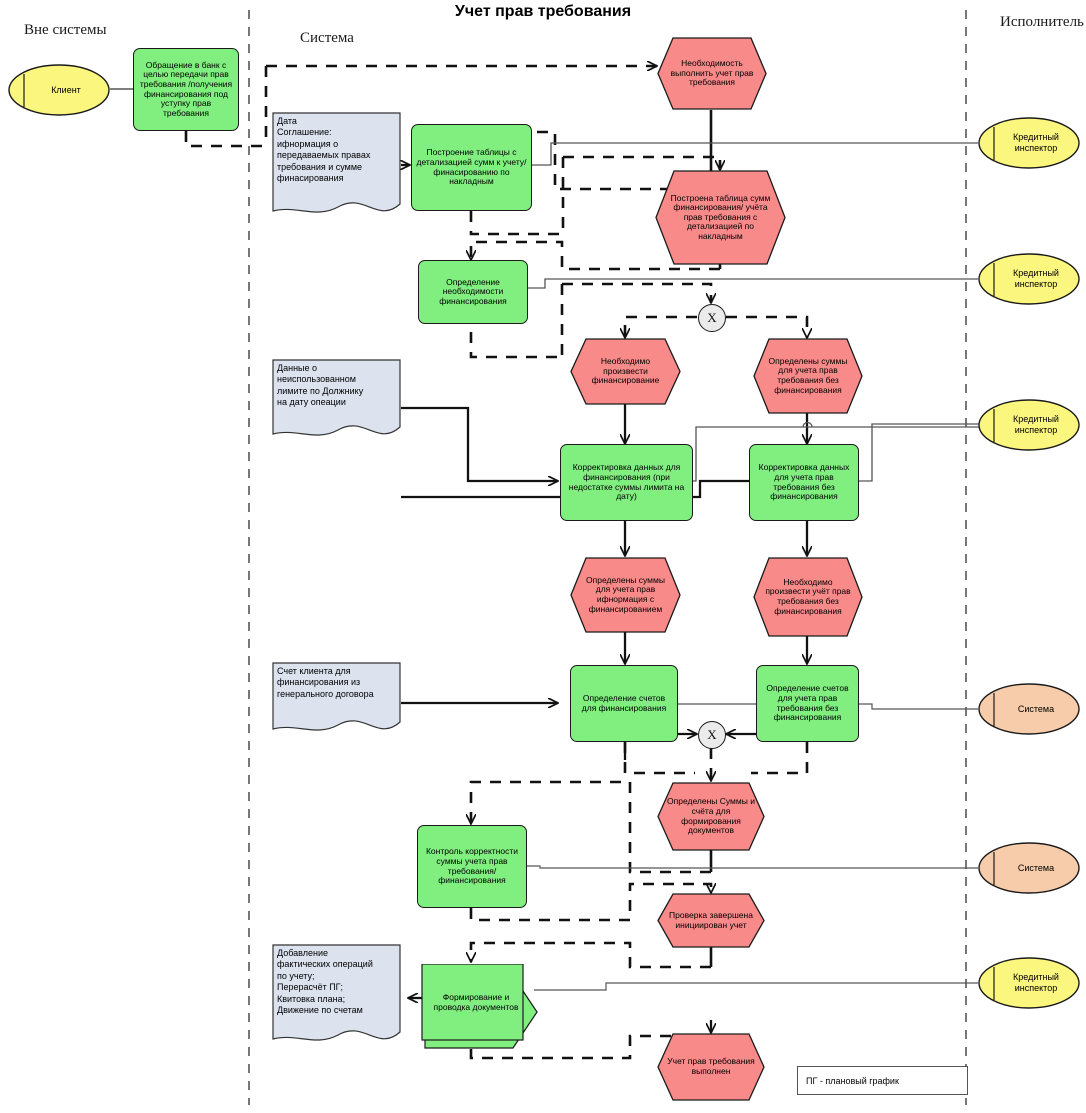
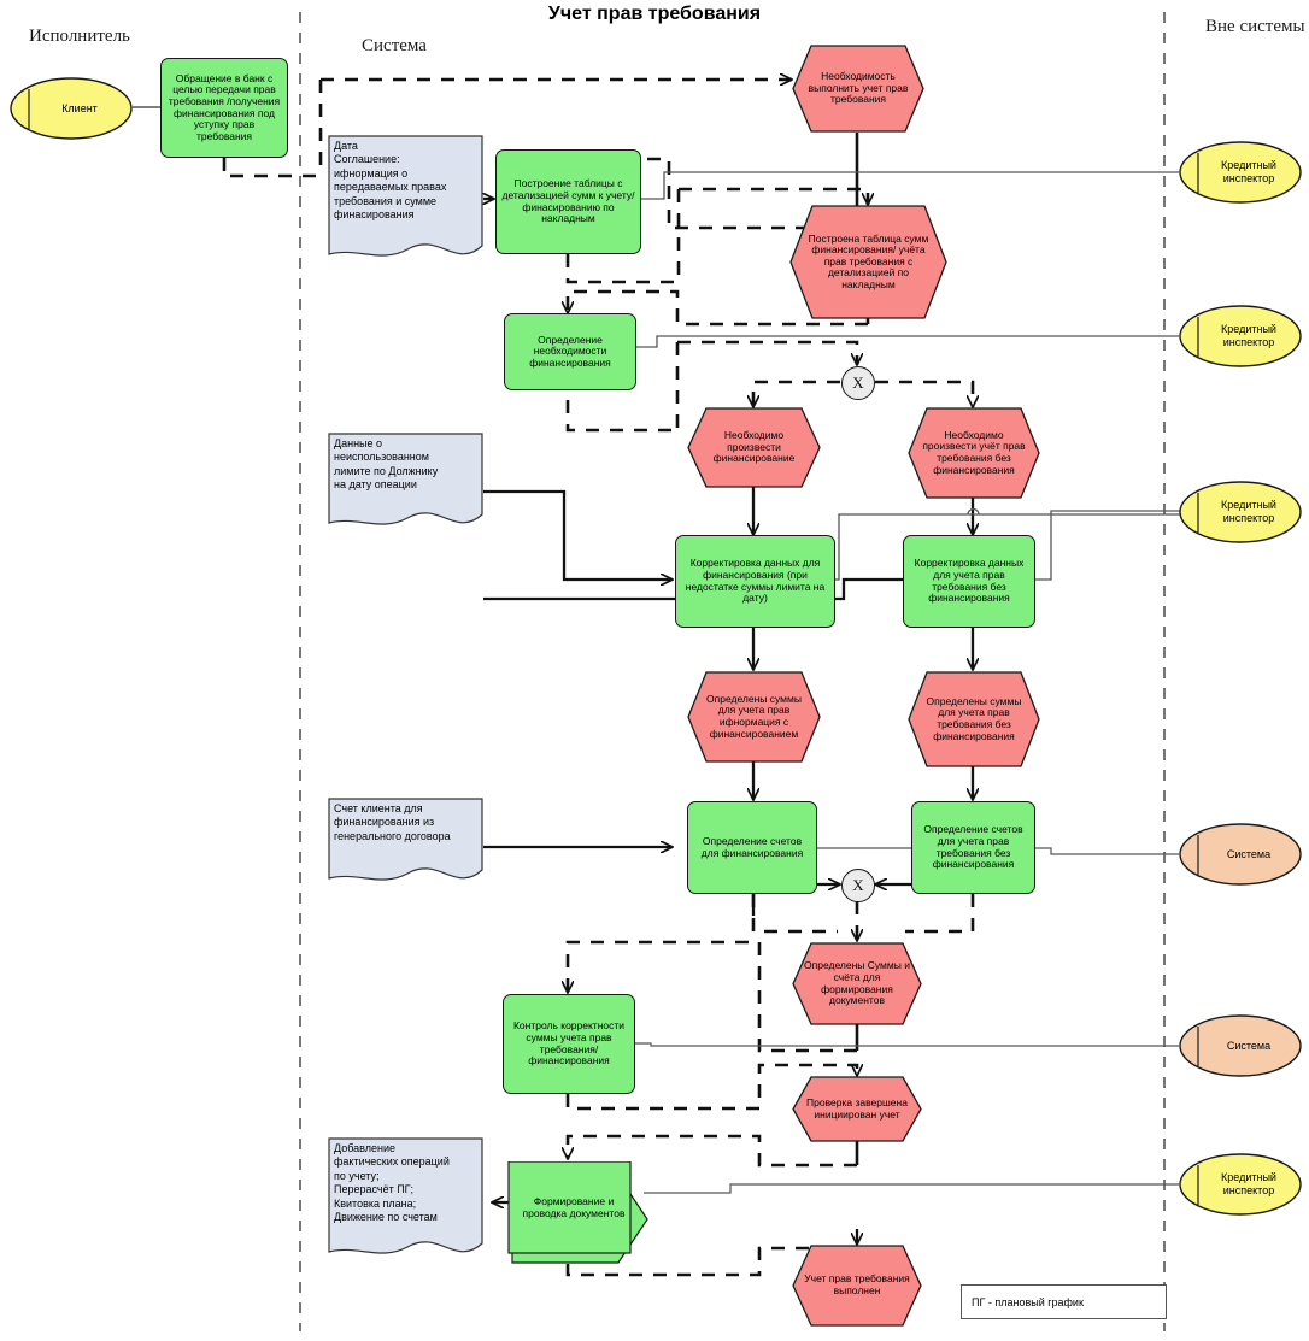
  Учет прав требования
- Вне системы
+ Исполнитель
  Система
- Исполнитель
+ Вне системы
  Клиент
  Кредитный
  инспектор
  Кредитный
  инспектор
  Кредитный
  инспектор
  Система
  Система
  Кредитный
  инспектор
  Дата
  Соглашение:
  ифнормация о
  передаваемых правах
  требования и сумме
  финасирования
  Данные о
  неиспользованном
  лимите по Должнику
  на дату опеации
  Счет клиента для
  финансирования из
  генерального договора
  Добавление
  фактических операций
  по учету;
  Перерасчёт ПГ;
  Квитовка плана;
  Движение по счетам
  Обращение в банк с целью передачи прав требования /получения финансирования под уступку прав требования
  Построение таблицы с детализацией сумм к учету/финасированию по накладным
  Определение необходимости финансирования
  Корректировка данных для финансирования (при недостатке суммы лимита на дату)
  Корректировка данных для учета прав требования без финансирования
  Определение счетов для финансирования
  Определение счетов для учета прав требования без финансирования
  Контроль корректности суммы учета прав требования/ финансирования
  Формирование и проводка документов
  Необходимость выполнить учет прав требования
  Построена таблица сумм финансирования/ учёта прав требования с детализацией по накладным
  Необходимо произвести финансирование
- Определены суммы для учета прав требования без финансирования
+ Необходимо произвести учёт прав требования без финансирования
  Определены суммы для учета прав ифнормация с финансированием
- Необходимо произвести учёт прав требования без финансирования
+ Определены суммы для учета прав требования без финансирования
  Определены Суммы и счёта для формирования документов
  Проверка завершена инициирован учет
  Учет прав требования выполнен
  X
  X
  ПГ - плановый график
